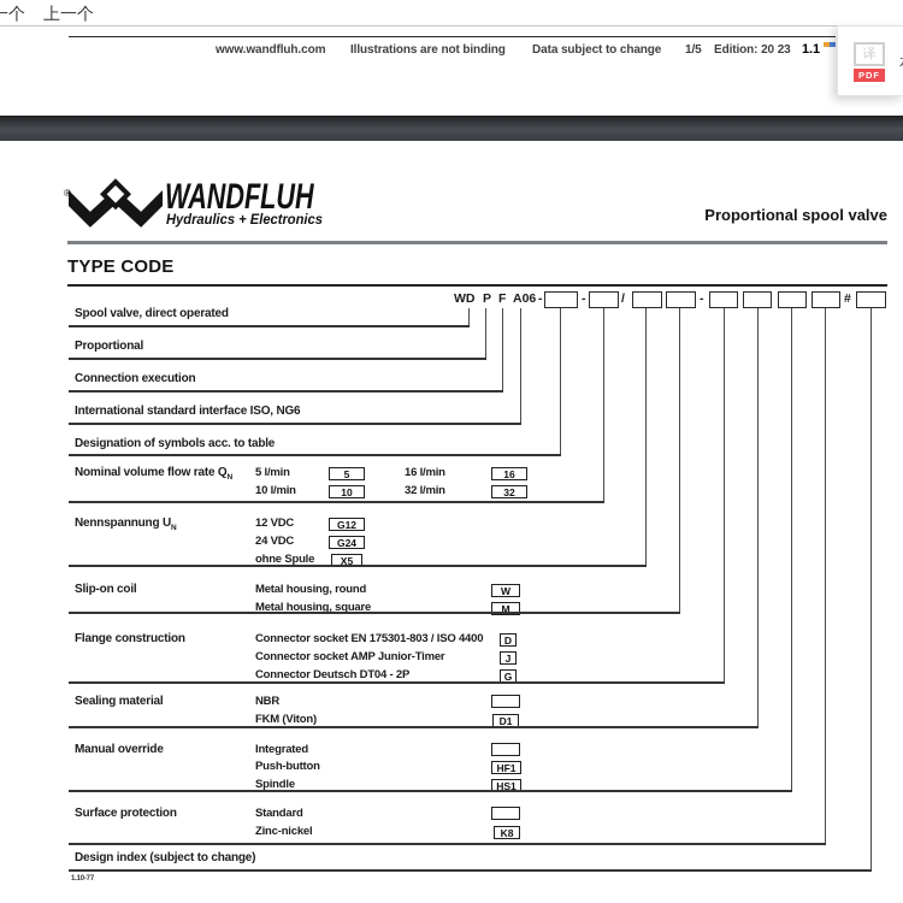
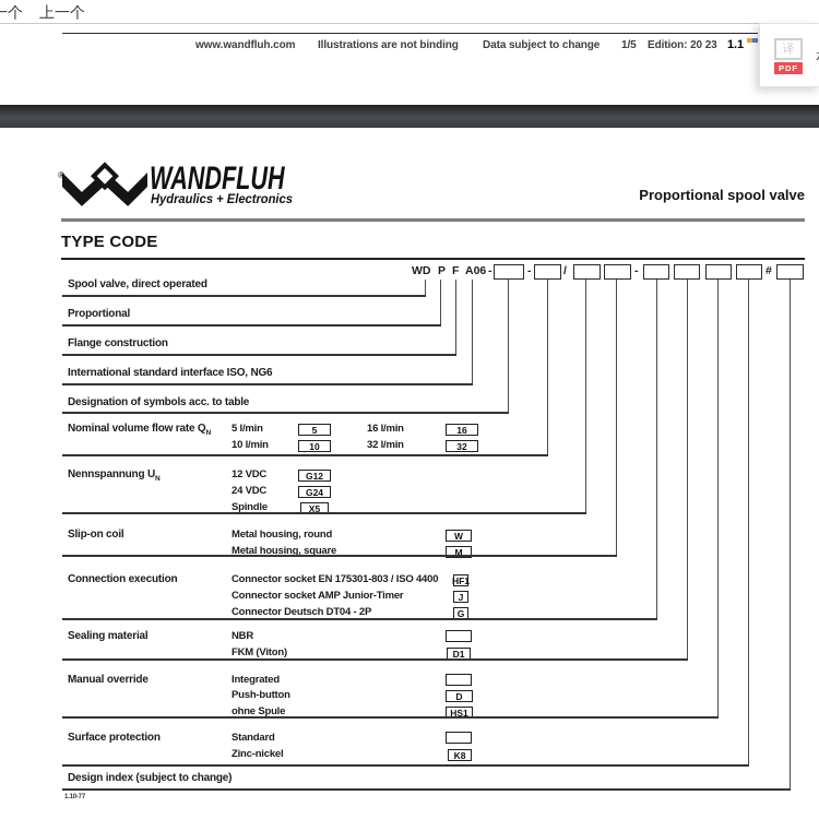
  一个
  上一个
  www.wandfluh.com
  Illustrations are not binding
  Data subject to change
  1/5
  Edition: 20 23
  1.1
  译
  PDF
  ®
  WANDFLUH
  Hydraulics + Electronics
  Proportional spool valve
  TYPE CODE
  WD
  P
  F
  A06
  -
  -
  /
  -
  #
  Spool valve, direct operated
  Proportional
- Connection execution
+ Flange construction
  International standard interface ISO, NG6
  Designation of symbols acc. to table
  Nominal volume flow rate Q
  5 l/min
  5
  16 l/min
  16
  10 l/min
  10
  32 l/min
  32
  Nennspannung U
  12 VDC
  G12
  24 VDC
  G24
- ohne Spule
+ Spindle
  X5
  Slip-on coil
  Metal housing, round
  W
  Metal housing, square
  M
- Flange construction
+ Connection execution
  Connector socket EN 175301-803 / ISO 4400
- D
+ HF1
  Connector socket AMP Junior-Timer
  J
  Connector Deutsch DT04 - 2P
  G
  Sealing material
  NBR
  FKM (Viton)
  D1
  Manual override
  Integrated
  Push-button
- HF1
+ D
- Spindle
+ ohne Spule
  HS1
  Surface protection
  Standard
  Zinc-nickel
  K8
  Design index (subject to change)
